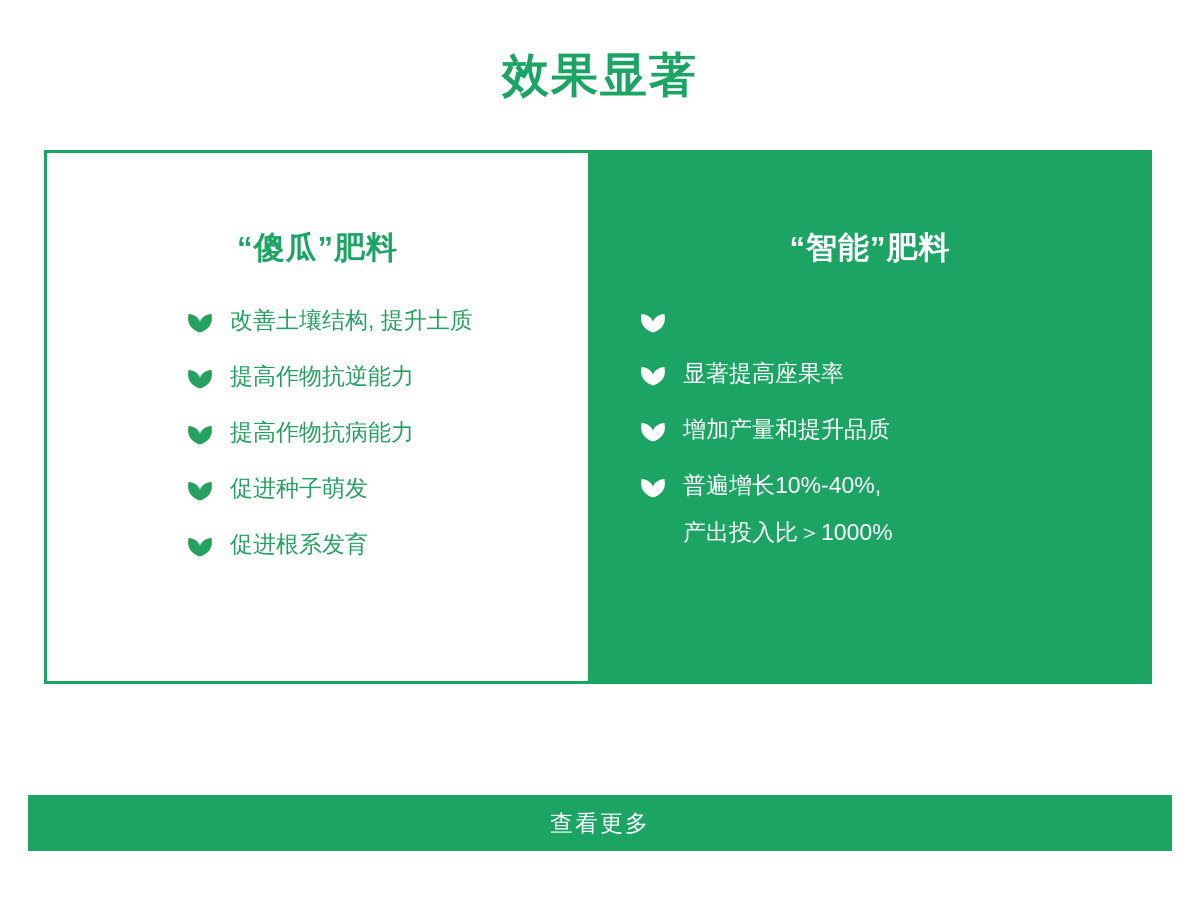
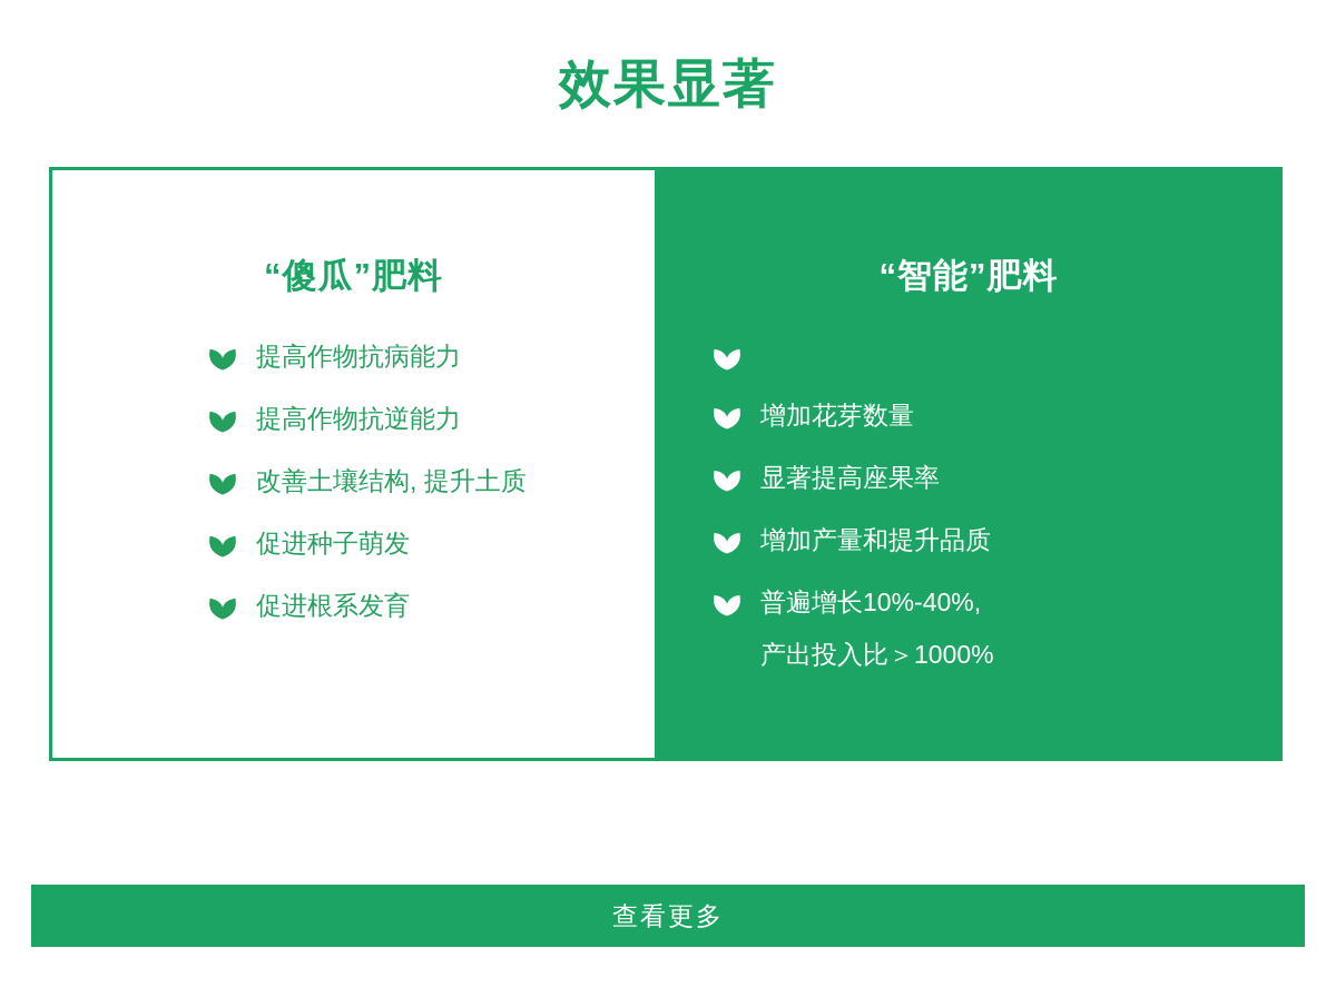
  效果显著
  “傻瓜”肥料
- 改善土壤结构, 提升土质
+ 提高作物抗病能力
  提高作物抗逆能力
- 提高作物抗病能力
+ 改善土壤结构, 提升土质
  促进种子萌发
  促进根系发育
  “智能”肥料
+ 增加花芽数量
  显著提高座果率
  增加产量和提升品质
  普遍增长10%-40%,
  产出投入比＞1000%
  查看更多
